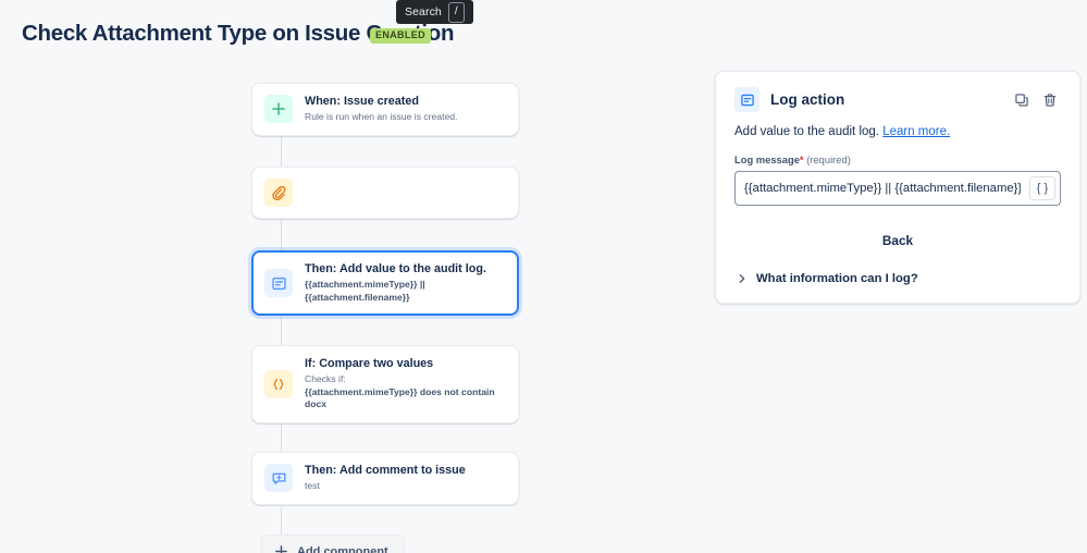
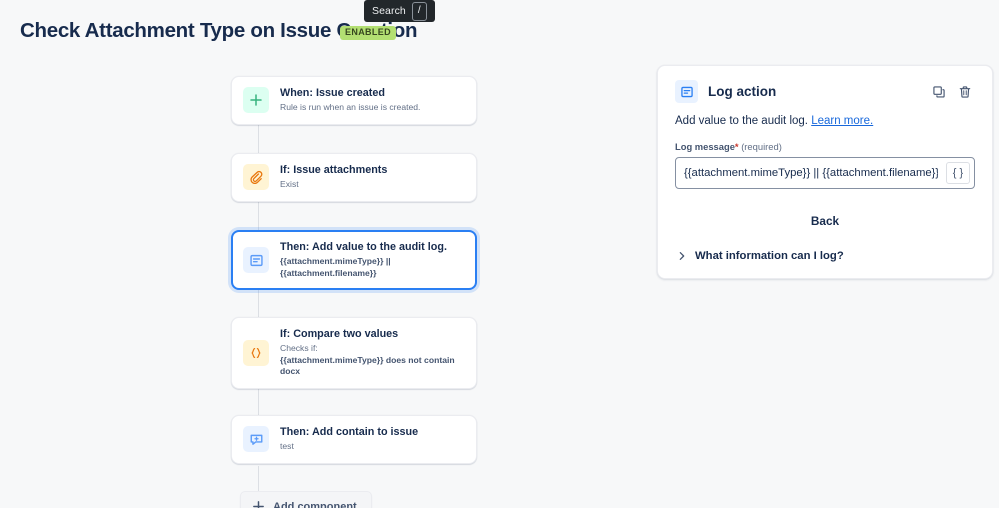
  Search
  /
  Check Attachment Type on Issueon
  ENABLED
  When: Issue created
  Rule is run when an issue is created.
+ If: Issue attachments
+ Exist
  Then: Add value to the audit log.
  {{attachment.mimeType}} || {{attachment.filename}}
  If: Compare two values
  Checks if:
  {{attachment.mimeType}} does not contain docx
- Then: Add comment to issue
+ Then: Add contain to issue
  test
  Add component
  Log action
  Add value to the audit log. Learn more.
  Log message* (required)
  {{attachment.mimeType}} || {{attachment.filename}}
  { }
  Back
  What information can I log?
